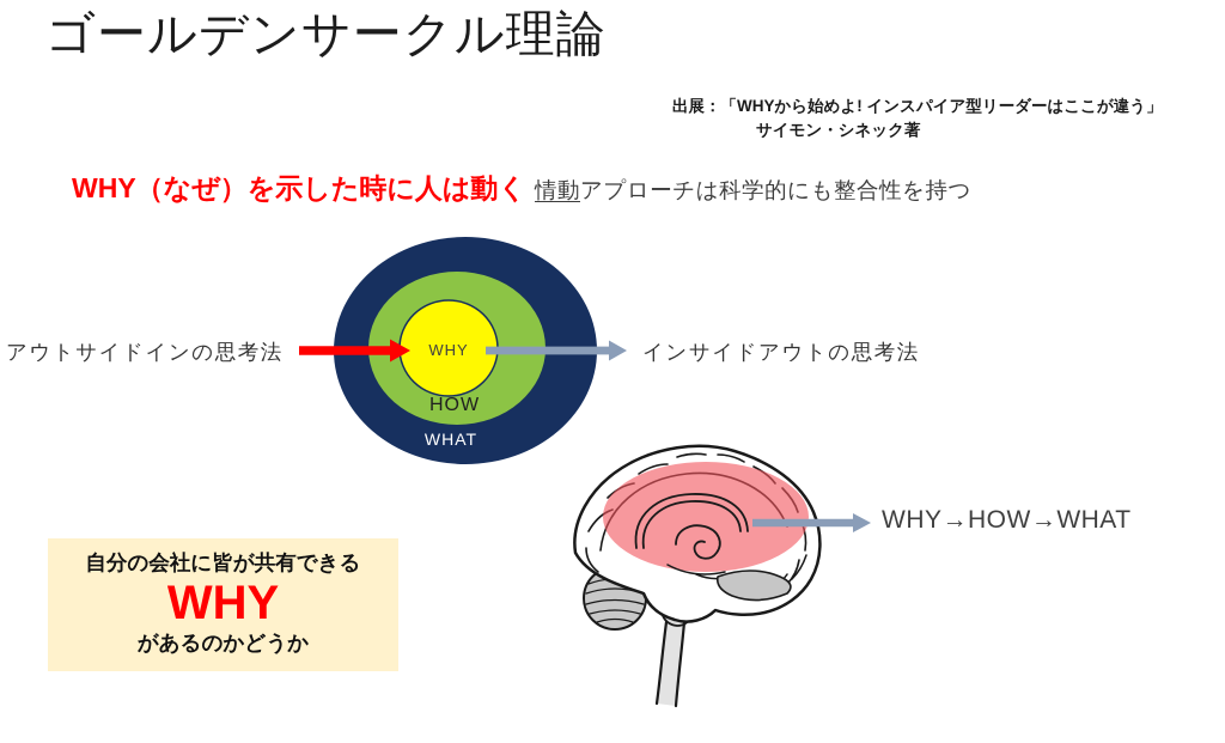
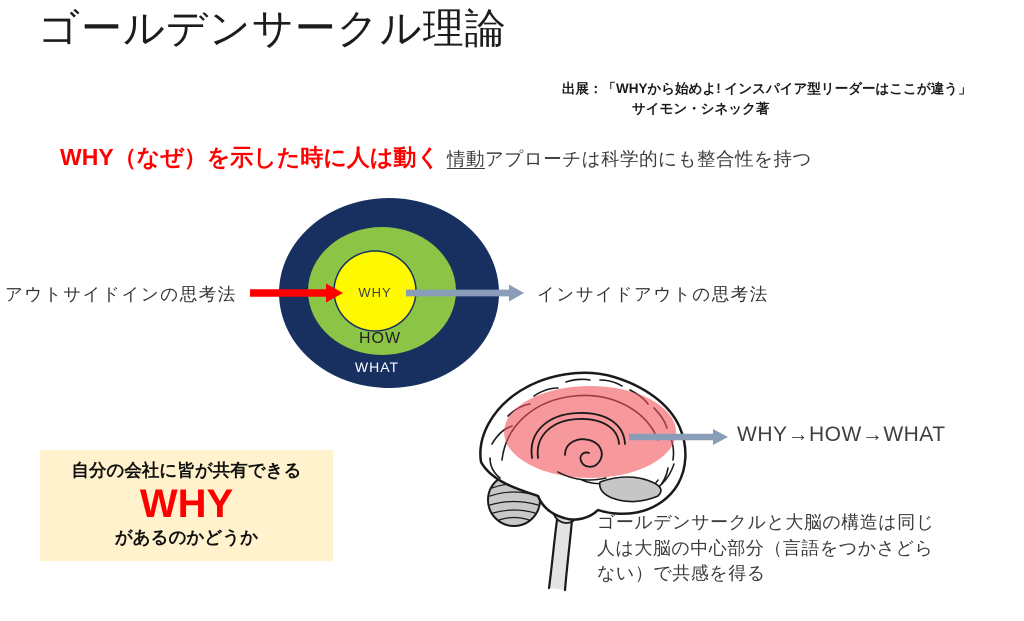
  ゴールデンサークル理論
  出展：「WHYから始めよ! インスパイア型リーダーはここが違う」
  サイモン・シネック著
  WHY（なぜ）を示した時に人は動く
  情動アプローチは科学的にも整合性を持つ
  WHY
  HOW
  WHAT
  アウトサイドインの思考法
  インサイドアウトの思考法
  WHY→HOW→WHAT
+ ゴールデンサークルと大脳の構造は同じ
+ 人は大脳の中心部分（言語をつかさどら
+ ない）で共感を得る
  自分の会社に皆が共有できる
  WHY
  があるのかどうか
